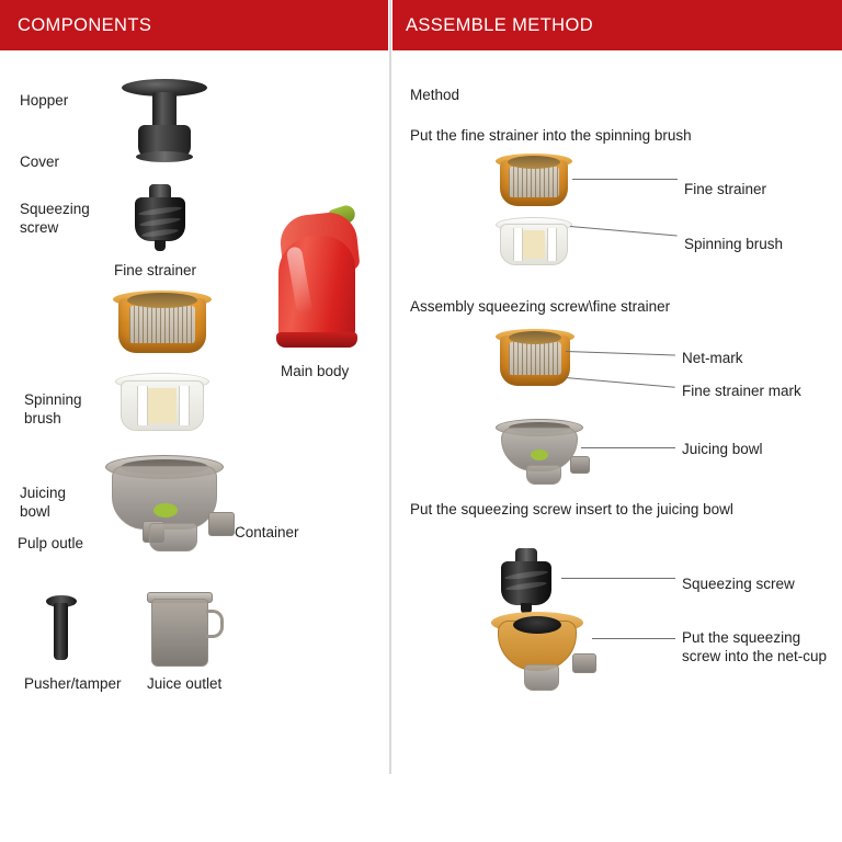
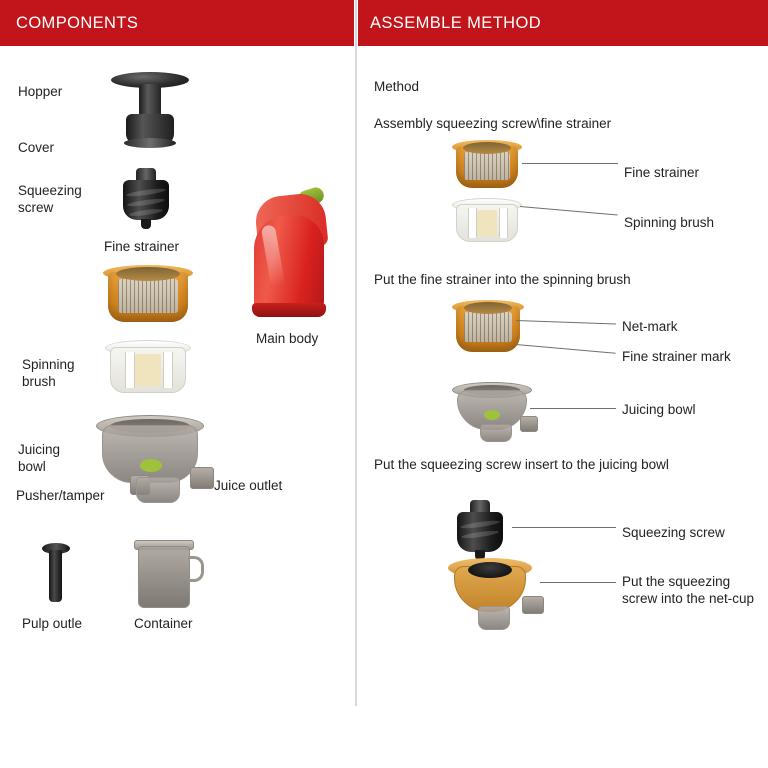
  COMPONENTS
  ASSEMBLE METHOD
  Hopper
  Cover
  Squeezing
  screw
  Fine strainer
  Spinning
  brush
  Juicing
  bowl
- Pulp outle
+ Pusher/tamper
- Container
+ Juice outlet
  Main body
- Pusher/tamper
+ Pulp outle
- Juice outlet
+ Container
  Method
- Put the fine strainer into the spinning brush
+ Assembly squeezing screw\fine strainer
  Fine strainer
  Spinning brush
- Assembly squeezing screw\fine strainer
+ Put the fine strainer into the spinning brush
  Net-mark
  Fine strainer mark
  Juicing bowl
  Put the squeezing screw insert to the juicing bowl
  Squeezing screw
  Put the squeezing
  screw into the net-cup
